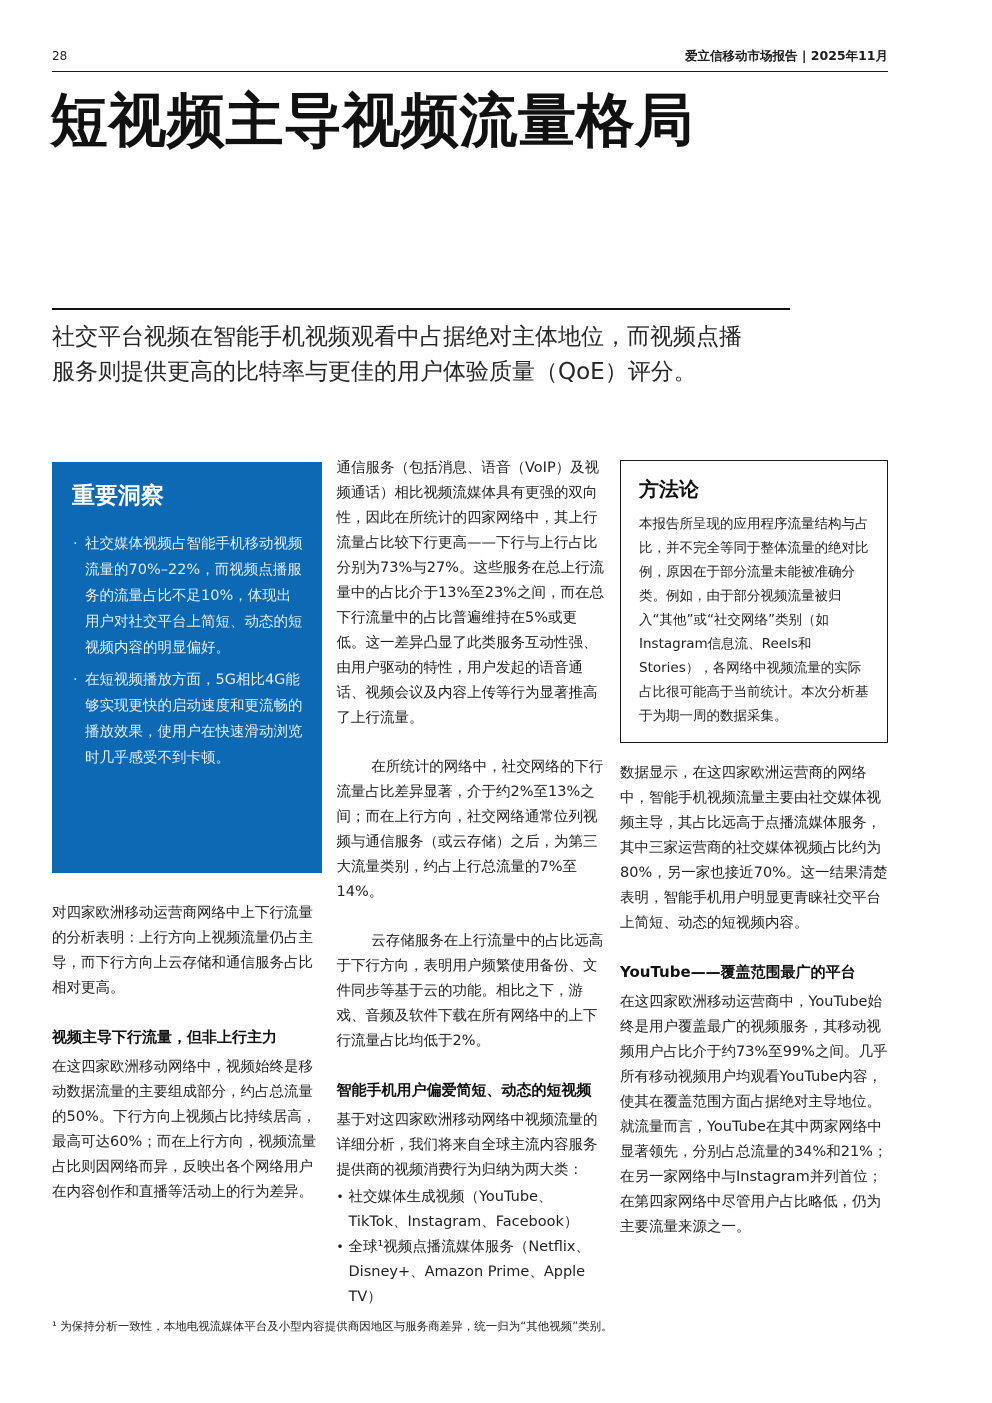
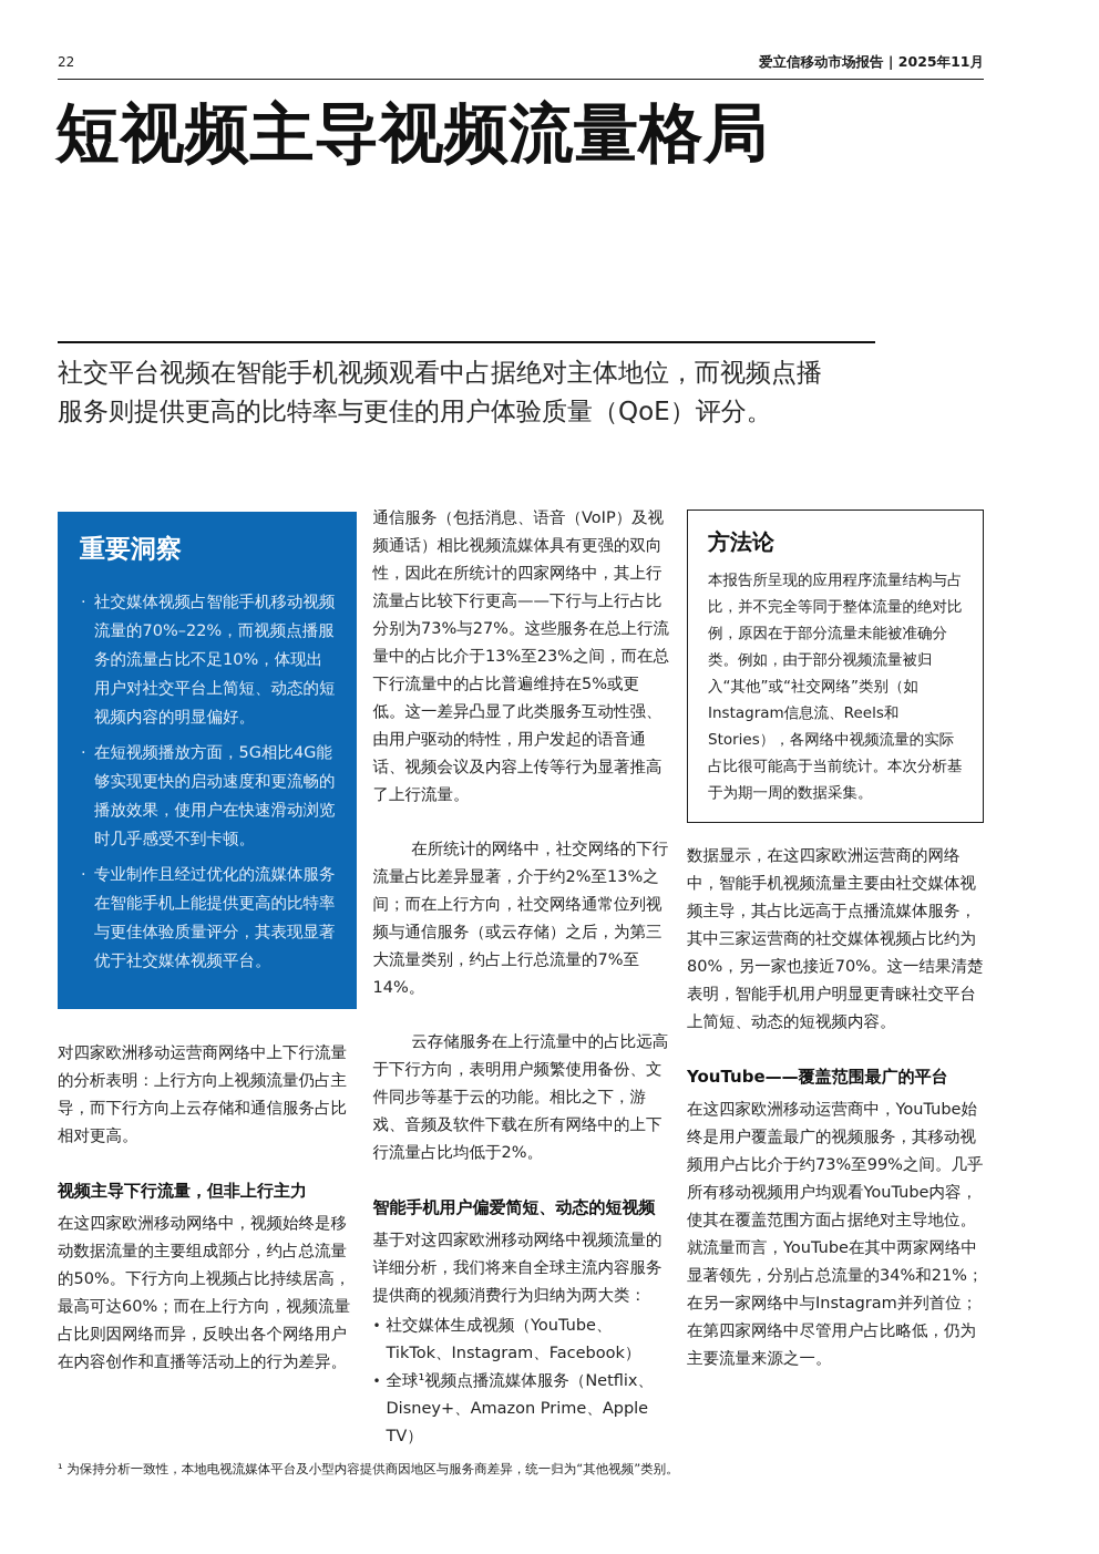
- 28
+ 22
  爱立信移动市场报告 | 2025年11月
  短视频主导视频流量格局
  社交平台视频在智能手机视频观看中占据绝对主体地位，而视频点播服务则提供更高的比特率与更佳的用户体验质量（QoE）评分。
  重要洞察
  社交媒体视频占智能手机移动视频流量的70%–22%，而视频点播服务的流量占比不足10%，体现出用户对社交平台上简短、动态的短视频内容的明显偏好。
  在短视频播放方面，5G相比4G能够实现更快的启动速度和更流畅的播放效果，使用户在快速滑动浏览时几乎感受不到卡顿。
+ 专业制作且经过优化的流媒体服务在智能手机上能提供更高的比特率与更佳体验质量评分，其表现显著优于社交媒体视频平台。
  对四家欧洲移动运营商网络中上下行流量的分析表明：上行方向上视频流量仍占主导，而下行方向上云存储和通信服务占比相对更高。
  视频主导下行流量，但非上行主力
  在这四家欧洲移动网络中，视频始终是移动数据流量的主要组成部分，约占总流量的50%。下行方向上视频占比持续居高，最高可达60%；而在上行方向，视频流量占比则因网络而异，反映出各个网络用户在内容创作和直播等活动上的行为差异。
  通信服务（包括消息、语音（VoIP）及视频通话）相比视频流媒体具有更强的双向性，因此在所统计的四家网络中，其上行流量占比较下行更高——下行与上行占比分别为73%与27%。这些服务在总上行流量中的占比介于13%至23%之间，而在总下行流量中的占比普遍维持在5%或更低。这一差异凸显了此类服务互动性强、由用户驱动的特性，用户发起的语音通话、视频会议及内容上传等行为显著推高了上行流量。
  在所统计的网络中，社交网络的下行流量占比差异显著，介于约2%至13%之间；而在上行方向，社交网络通常位列视频与通信服务（或云存储）之后，为第三大流量类别，约占上行总流量的7%至14%。
  云存储服务在上行流量中的占比远高于下行方向，表明用户频繁使用备份、文件同步等基于云的功能。相比之下，游戏、音频及软件下载在所有网络中的上下行流量占比均低于2%。
  智能手机用户偏爱简短、动态的短视频
  基于对这四家欧洲移动网络中视频流量的详细分析，我们将来自全球主流内容服务提供商的视频消费行为归纳为两大类：
  社交媒体生成视频（YouTube、TikTok、Instagram、Facebook）
  全球¹视频点播流媒体服务（Netflix、Disney+、Amazon Prime、Apple TV）
  方法论
  本报告所呈现的应用程序流量结构与占比，并不完全等同于整体流量的绝对比例，原因在于部分流量未能被准确分类。例如，由于部分视频流量被归入“其他”或“社交网络”类别（如Instagram信息流、Reels和Stories），各网络中视频流量的实际占比很可能高于当前统计。本次分析基于为期一周的数据采集。
  数据显示，在这四家欧洲运营商的网络中，智能手机视频流量主要由社交媒体视频主导，其占比远高于点播流媒体服务，其中三家运营商的社交媒体视频占比约为80%，另一家也接近70%。这一结果清楚表明，智能手机用户明显更青睐社交平台上简短、动态的短视频内容。
  YouTube——覆盖范围最广的平台
  在这四家欧洲移动运营商中，YouTube始终是用户覆盖最广的视频服务，其移动视频用户占比介于约73%至99%之间。几乎所有移动视频用户均观看YouTube内容，使其在覆盖范围方面占据绝对主导地位。就流量而言，YouTube在其中两家网络中显著领先，分别占总流量的34%和21%；在另一家网络中与Instagram并列首位；在第四家网络中尽管用户占比略低，仍为主要流量来源之一。
  ¹ 为保持分析一致性，本地电视流媒体平台及小型内容提供商因地区与服务商差异，统一归为“其他视频”类别。
